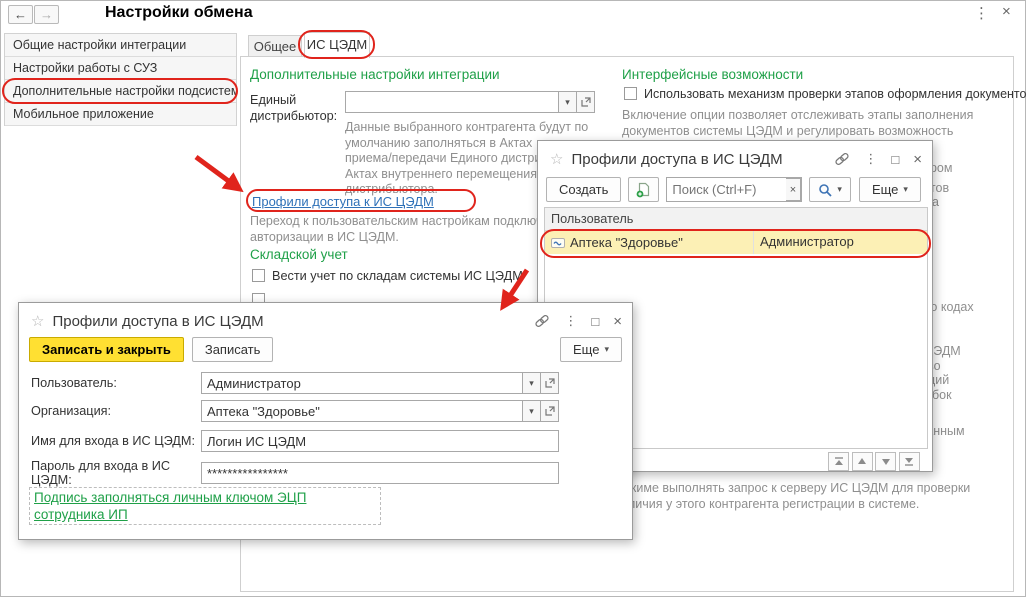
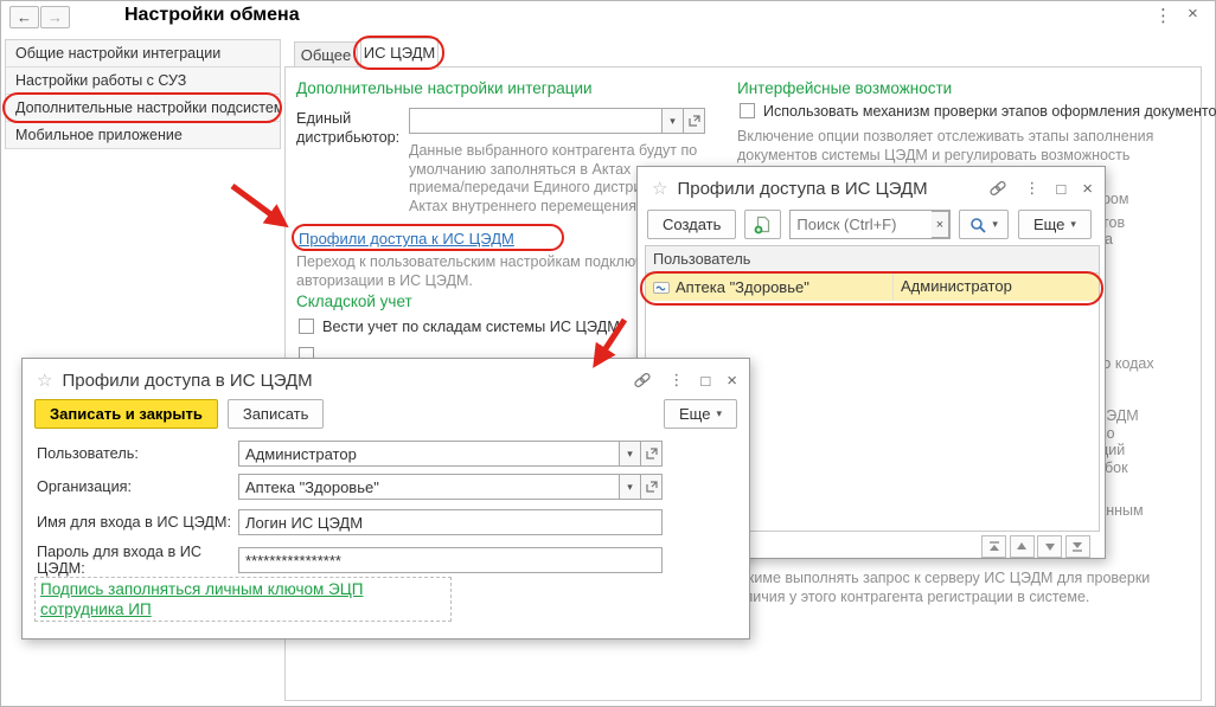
  ←
  →
  Настройки обмена
  ⋮
  ×
  Общие настройки интеграции
  Настройки работы с СУЗ
  Дополнительные настройки подсистем
  Мобильное приложение
  Общее
  ИС ЦЭДМ
  Дополнительные настройки интеграции
  Единый дистрибьютор:
  ▾
  Данные выбранного контрагента будут по
  умолчанию заполняться в Актах
  приема/передачи Единого дистр
  Актах внутреннего перемещения
- дистрибьютора.
  Профили доступа к ИС ЦЭДМ
  Переход к пользовательским настройкам подклю
  авторизации в ИС ЦЭДМ.
  Складской учет
  Вести учет по складам системы ИС ЦЭДМ
  Интерфейсные возможности
  Использовать механизм проверки этапов оформления документо
  Включение опции позволяет отслеживать этапы заполнения
  документов системы ЦЭДМ и регулировать возможность
  ром
  о кодах
  ЭДМ
  бок
  име выполнять запрос к серверу ИС ЦЭДМ для проверки
  ичия у этого контрагента регистрации в системе.
  ☆
  Профили доступа в ИС ЦЭДМ
  ⋮
  □
  ×
  Создать
  Поиск (Ctrl+F)
  ×
  ▾
  Еще
  ▾
  Пользователь
  Аптека "Здоровье"
  Администратор
  ☆
  Профили доступа в ИС ЦЭДМ
  ⋮
  □
  ×
  Записать и закрыть
  Записать
  Еще
  ▾
  Пользователь:
  Администратор
  ▾
  Организация:
  Аптека "Здоровье"
  ▾
  Имя для входа в ИС ЦЭДМ:
  Логин ИС ЦЭДМ
  Пароль для входа в ИС ЦЭДМ:
  ****************
  Подпись заполняться личным ключом ЭЦП сотрудника ИП
